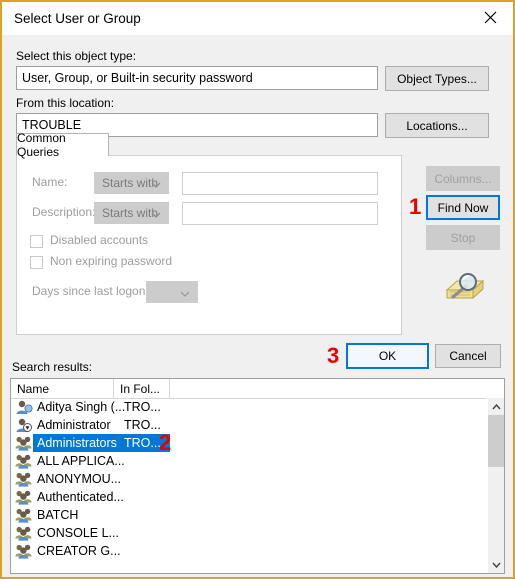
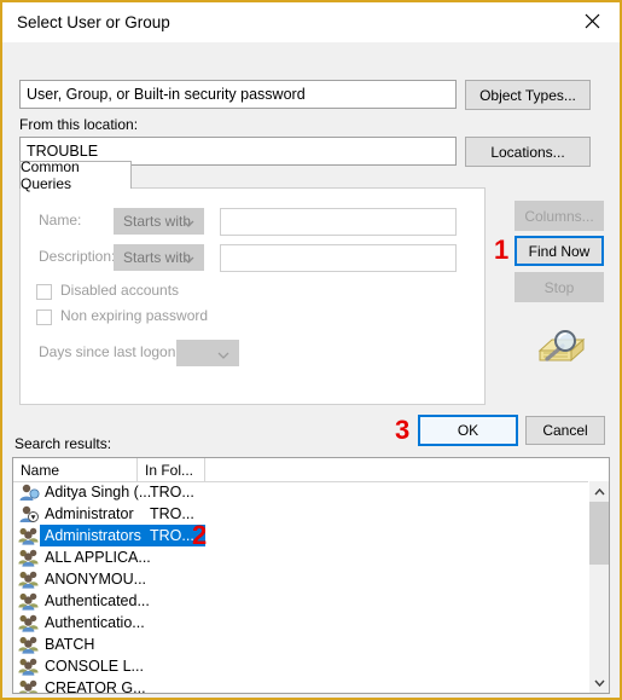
  Select User or Group
- Select this object type:
  User, Group, or Built-in security password
  Object Types...
  From this location:
  TROUBLE
  Locations...
  Common Queries
  Name:
  Starts with
  Description
  Starts with
  Disabled accounts
  Non expiring password
  Days since last logon
  Columns...
  Find Now
  Stop
  1
  3
  OK
  Cancel
  Search results:
  Name
  In Fol...
  Aditya Singh (...
  TRO...
  Administrator
  TRO...
  Administrators
  TRO...
  ALL APPLICA...
  ANONYMOU...
  Authenticated...
+ Authenticatio...
  BATCH
  CONSOLE L...
  CREATOR G...
  2
